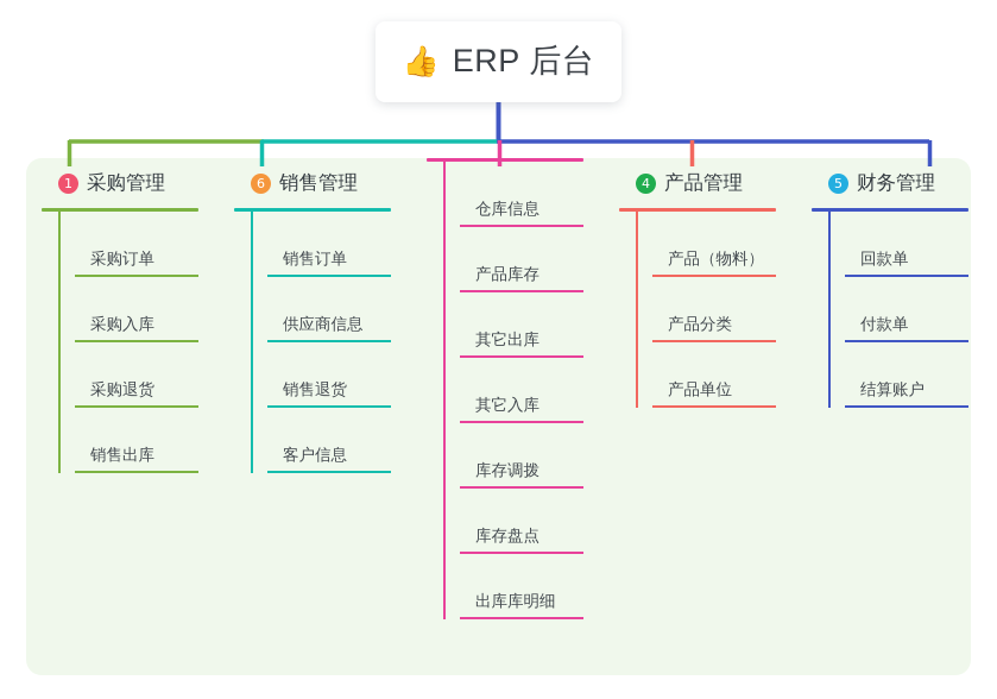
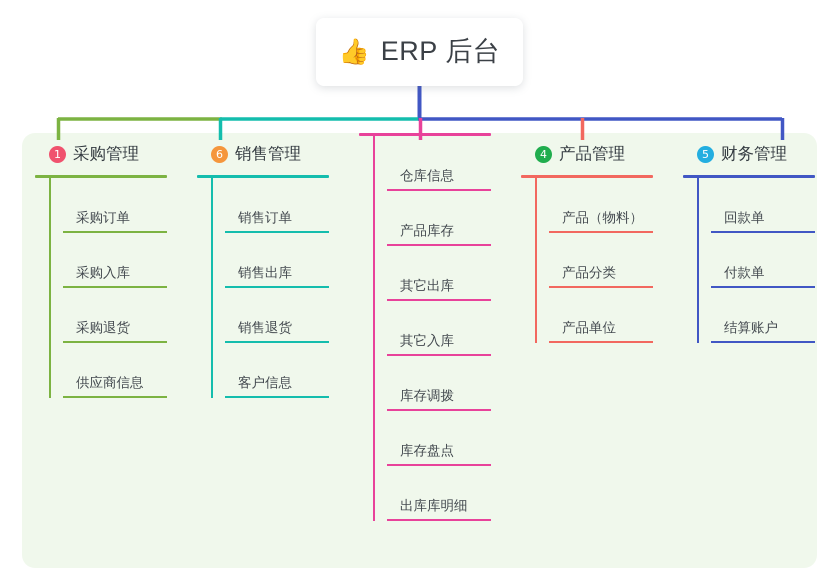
  👍
  ERP 后台
  1
  采购管理
  采购订单
  采购入库
  采购退货
- 销售出库
+ 供应商信息
  6
  销售管理
  销售订单
- 供应商信息
+ 销售出库
  销售退货
  客户信息
  仓库信息
  产品库存
  其它出库
  其它入库
  库存调拨
  库存盘点
  出库库明细
  4
  产品管理
  产品（物料）
  产品分类
  产品单位
  5
  财务管理
  回款单
  付款单
  结算账户
